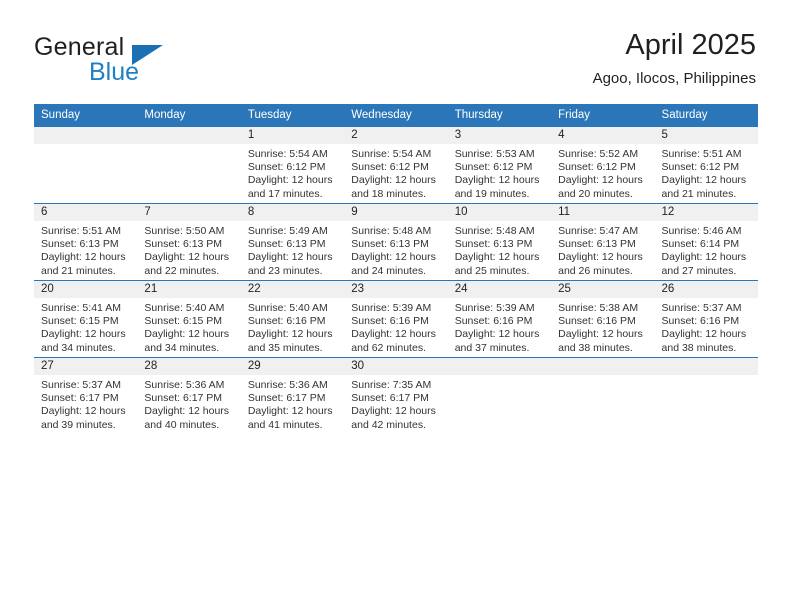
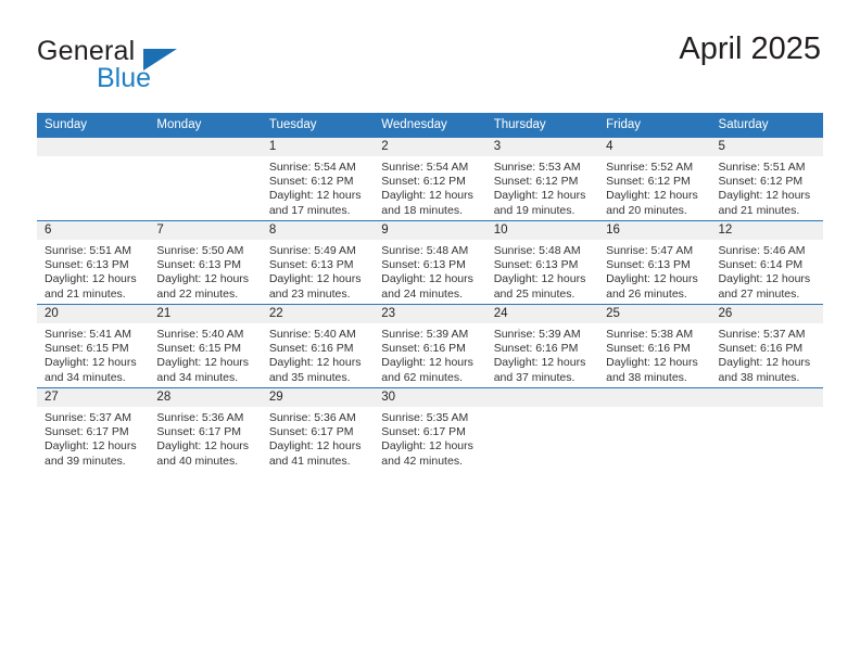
  General
  Blue
  April 2025
- Agoo, Ilocos, Philippines
  Sunday	Monday	Tuesday	Wednesday	Thursday	Friday	Saturday
  		1 Sunrise: 5:54 AM Sunset: 6:12 PM Daylight: 12 hours and 17 minutes.	2 Sunrise: 5:54 AM Sunset: 6:12 PM Daylight: 12 hours and 18 minutes.	3 Sunrise: 5:53 AM Sunset: 6:12 PM Daylight: 12 hours and 19 minutes.	4 Sunrise: 5:52 AM Sunset: 6:12 PM Daylight: 12 hours and 20 minutes.	5 Sunrise: 5:51 AM Sunset: 6:12 PM Daylight: 12 hours and 21 minutes.
- 6 Sunrise: 5:51 AM Sunset: 6:13 PM Daylight: 12 hours and 21 minutes.	7 Sunrise: 5:50 AM Sunset: 6:13 PM Daylight: 12 hours and 22 minutes.	8 Sunrise: 5:49 AM Sunset: 6:13 PM Daylight: 12 hours and 23 minutes.	9 Sunrise: 5:48 AM Sunset: 6:13 PM Daylight: 12 hours and 24 minutes.	10 Sunrise: 5:48 AM Sunset: 6:13 PM Daylight: 12 hours and 25 minutes.	11 Sunrise: 5:47 AM Sunset: 6:13 PM Daylight: 12 hours and 26 minutes.	12 Sunrise: 5:46 AM Sunset: 6:14 PM Daylight: 12 hours and 27 minutes.
+ 6 Sunrise: 5:51 AM Sunset: 6:13 PM Daylight: 12 hours and 21 minutes.	7 Sunrise: 5:50 AM Sunset: 6:13 PM Daylight: 12 hours and 22 minutes.	8 Sunrise: 5:49 AM Sunset: 6:13 PM Daylight: 12 hours and 23 minutes.	9 Sunrise: 5:48 AM Sunset: 6:13 PM Daylight: 12 hours and 24 minutes.	10 Sunrise: 5:48 AM Sunset: 6:13 PM Daylight: 12 hours and 25 minutes.	16 Sunrise: 5:47 AM Sunset: 6:13 PM Daylight: 12 hours and 26 minutes.	12 Sunrise: 5:46 AM Sunset: 6:14 PM Daylight: 12 hours and 27 minutes.
  20 Sunrise: 5:41 AM Sunset: 6:15 PM Daylight: 12 hours and 34 minutes.	21 Sunrise: 5:40 AM Sunset: 6:15 PM Daylight: 12 hours and 34 minutes.	22 Sunrise: 5:40 AM Sunset: 6:16 PM Daylight: 12 hours and 35 minutes.	23 Sunrise: 5:39 AM Sunset: 6:16 PM Daylight: 12 hours and 62 minutes.	24 Sunrise: 5:39 AM Sunset: 6:16 PM Daylight: 12 hours and 37 minutes.	25 Sunrise: 5:38 AM Sunset: 6:16 PM Daylight: 12 hours and 38 minutes.	26 Sunrise: 5:37 AM Sunset: 6:16 PM Daylight: 12 hours and 38 minutes.
- 27 Sunrise: 5:37 AM Sunset: 6:17 PM Daylight: 12 hours and 39 minutes.	28 Sunrise: 5:36 AM Sunset: 6:17 PM Daylight: 12 hours and 40 minutes.	29 Sunrise: 5:36 AM Sunset: 6:17 PM Daylight: 12 hours and 41 minutes.	30 Sunrise: 7:35 AM Sunset: 6:17 PM Daylight: 12 hours and 42 minutes.
+ 27 Sunrise: 5:37 AM Sunset: 6:17 PM Daylight: 12 hours and 39 minutes.	28 Sunrise: 5:36 AM Sunset: 6:17 PM Daylight: 12 hours and 40 minutes.	29 Sunrise: 5:36 AM Sunset: 6:17 PM Daylight: 12 hours and 41 minutes.	30 Sunrise: 5:35 AM Sunset: 6:17 PM Daylight: 12 hours and 42 minutes.
